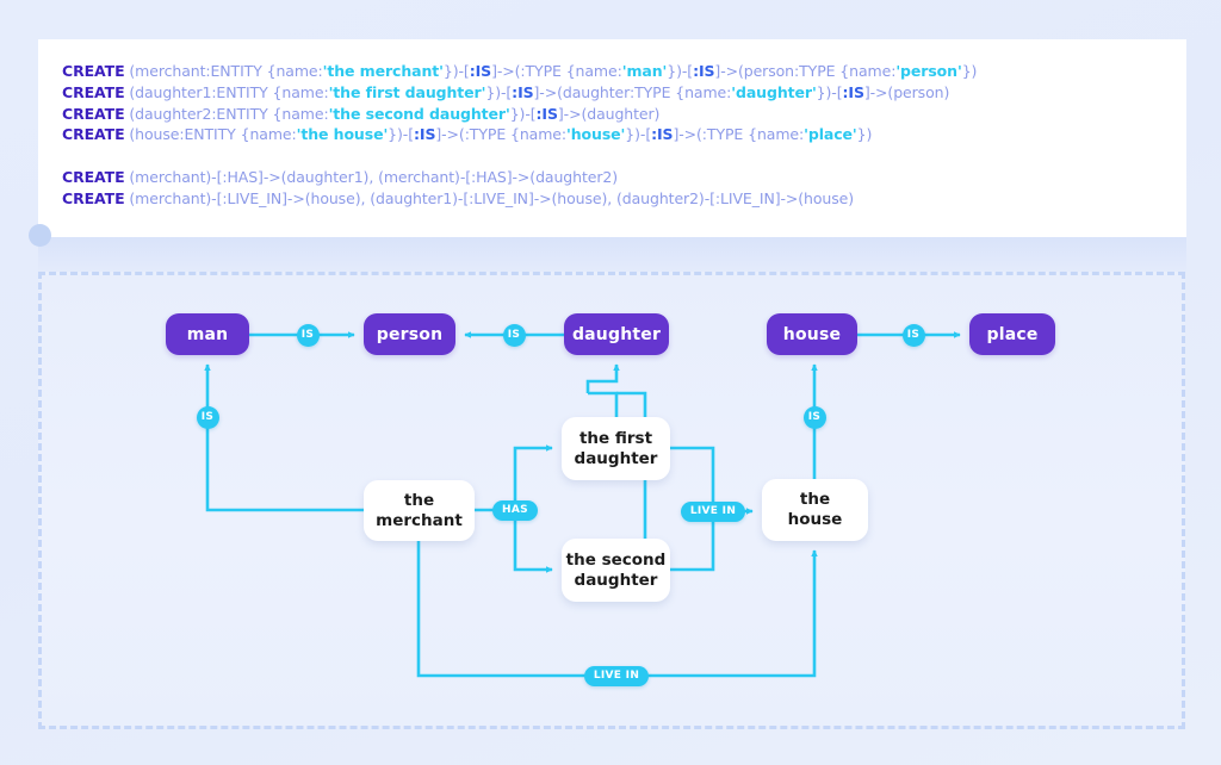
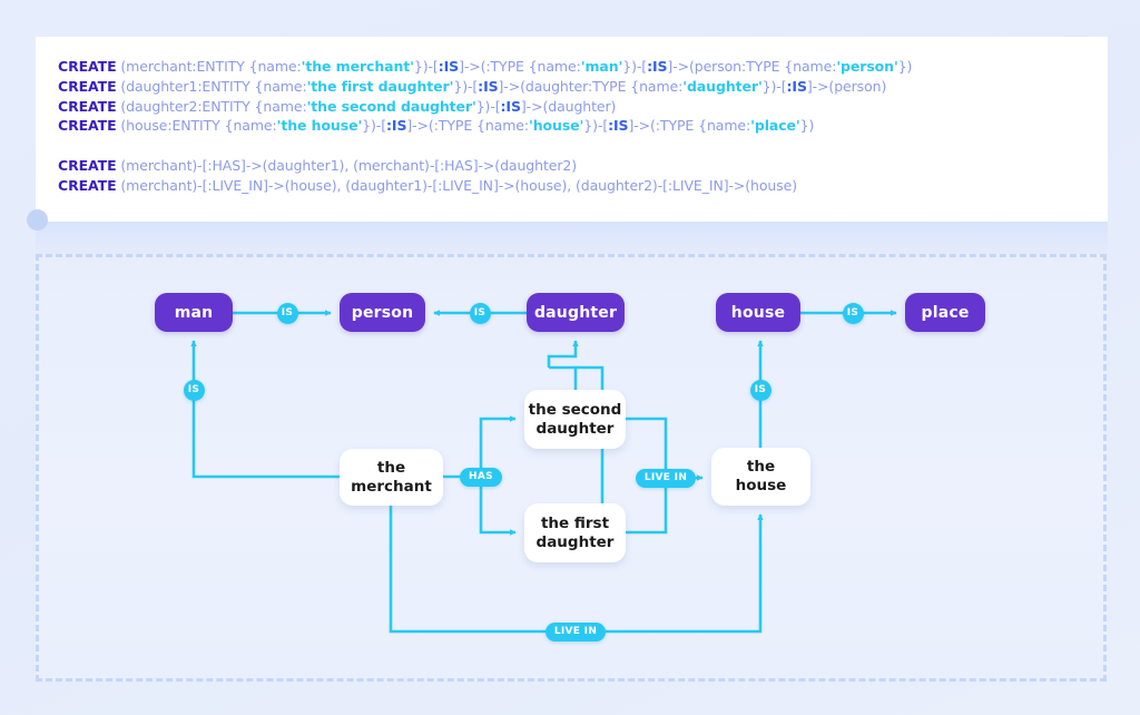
  CREATE (merchant:ENTITY {name:'the merchant'})-[:IS]->(:TYPE {name:'man'})-[:IS]->(person:TYPE {name:'person'})
  CREATE (daughter1:ENTITY {name:'the first daughter'})-[:IS]->(daughter:TYPE {name:'daughter'})-[:IS]->(person)
  CREATE (daughter2:ENTITY {name:'the second daughter'})-[:IS]->(daughter)
  CREATE (house:ENTITY {name:'the house'})-[:IS]->(:TYPE {name:'house'})-[:IS]->(:TYPE {name:'place'})
  CREATE (merchant)-[:HAS]->(daughter1), (merchant)-[:HAS]->(daughter2)
  CREATE (merchant)-[:LIVE_IN]->(house), (daughter1)-[:LIVE_IN]->(house), (daughter2)-[:LIVE_IN]->(house)
  man
  person
  daughter
  house
  place
  the
  merchant
- the first
+ the second
  daughter
- the second
+ the first
  daughter
  the
  house
  IS
  IS
  IS
  IS
  IS
  HAS
  LIVE IN
  LIVE IN
